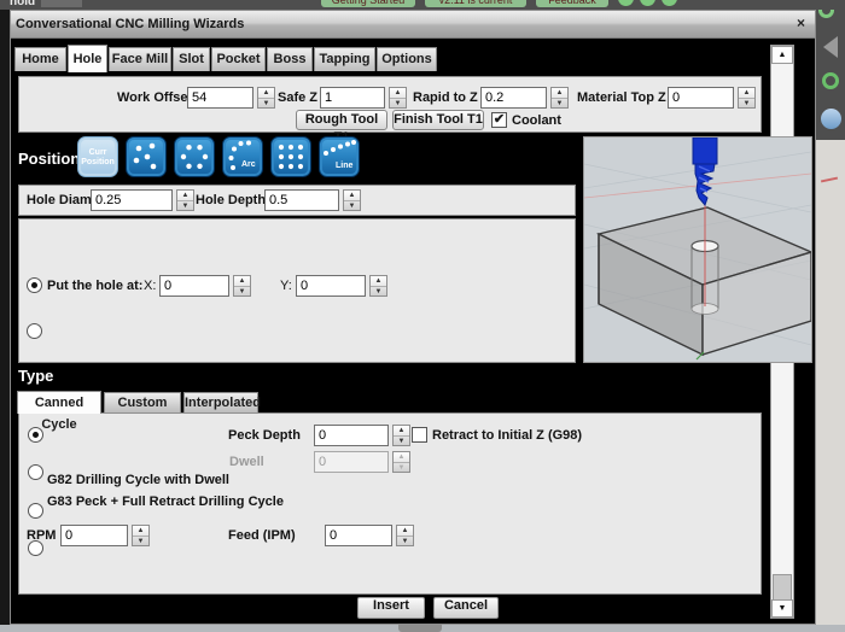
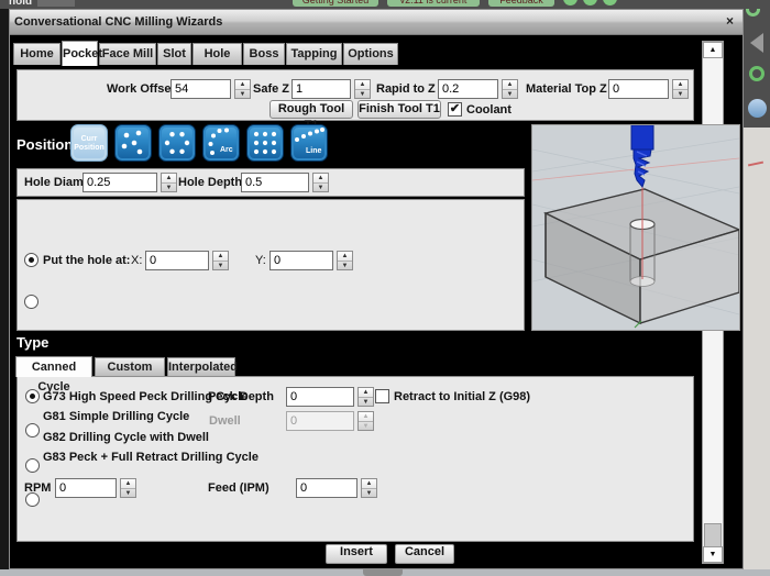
  hold
  Getting Started
  v2.11 is current
  Feedback
  Conversational CNC Milling Wizards
  ×
  Home
- Hole
+ Pocket
  Face Mill
  Slot
- Pocket
+ Hole
  Boss
  Tapping
  Options
  Work Offse
  54
  Safe Z
  1
  Rapid to Z
  0.2
  Material Top Z
  0
  Rough Tool
  Finish Tool T1
  ✔
  Coolant
  Position
  0.25
  Hole Depth
  0.5
  Put the hole at:
  X:
  0
  Y:
  0
  Type
  Canned Cycle
  Interpolated
+ G73 High Speed Peck Drilling Cycle
+ G81 Simple Drilling Cycle
  G82 Drilling Cycle with Dwell
  G83 Peck + Full Retract Drilling Cycle
  Peck Depth
  0
  Retract to Initial Z (G98)
  Dwell
  0
  RPM
  0
  Feed (IPM)
  0
  Insert
  Cancel
